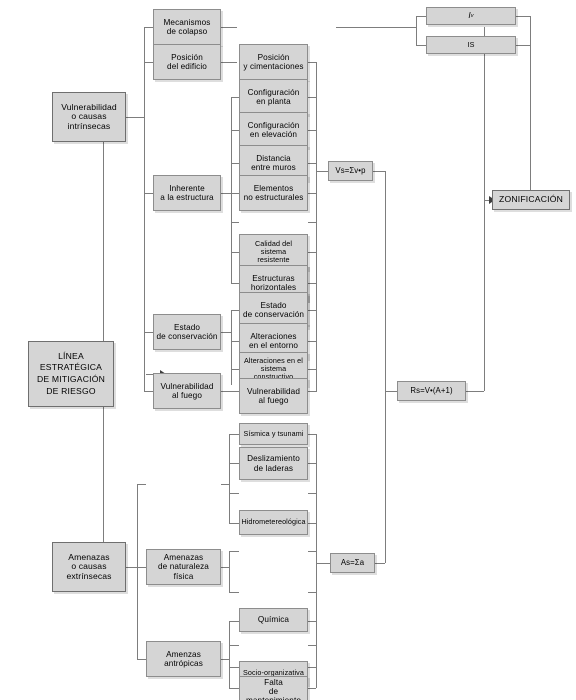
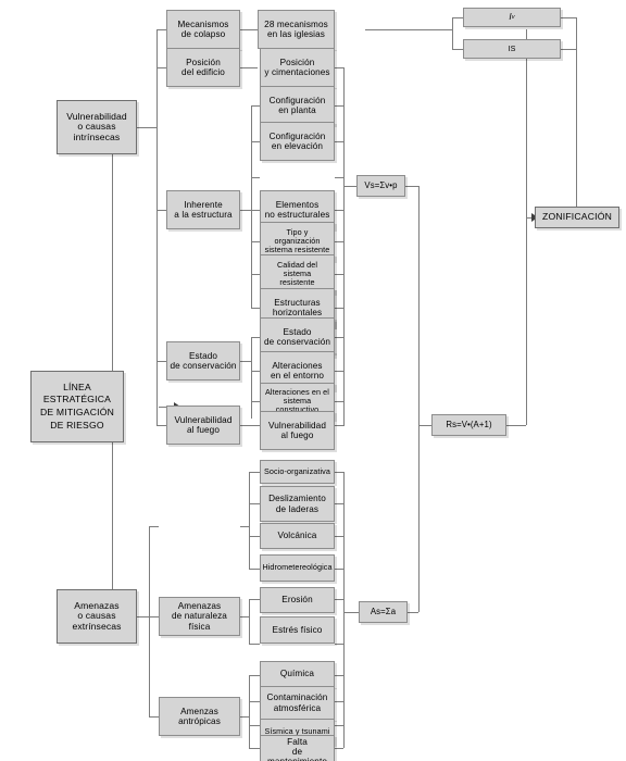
  LÍNEA
  ESTRATÉGICA
  DE MITIGACIÓN
  DE RIESGO
  Vulnerabilidad
  o causas
  intrínsecas
  Amenazas
  o causas
  extrínsecas
  Mecanismos
  de colapso
  Posición
  del edificio
  Inherente
  a la estructura
  Estado
  de conservación
  Vulnerabilidad
  al fuego
  Amenazas
  de naturaleza física
  Amenzas antrópicas
+ 28 mecanismos
+ en las iglesias
  Posición
  y cimentaciones
  Configuración
  en planta
  Configuración
  en elevación
- Distancia
- entre muros
  Elementos
  no estructurales
+ Tipo y organización
+ sistema resistente
  Calidad del sistema
  resistente
  Estructuras
  horizontales
  Estado
  de conservación
  Alteraciones
  en el entorno
  Alteraciones en el
  sistema constructivo
  Vulnerabilidad
  al fuego
- Sísmica y tsunami
+ Socio-organizativa
  Deslizamiento
  de laderas
+ Volcánica
  Hidrometereológica
+ Erosión
+ Estrés físico
  Química
+ Contaminación
+ atmosférica
- Socio-organizativa
+ Sísmica y tsunami
  Falta
  I
  IS
  Vs=Σv•p
  Rs=V•(A+1)
  As=Σa
  ZONIFICACIÓN
